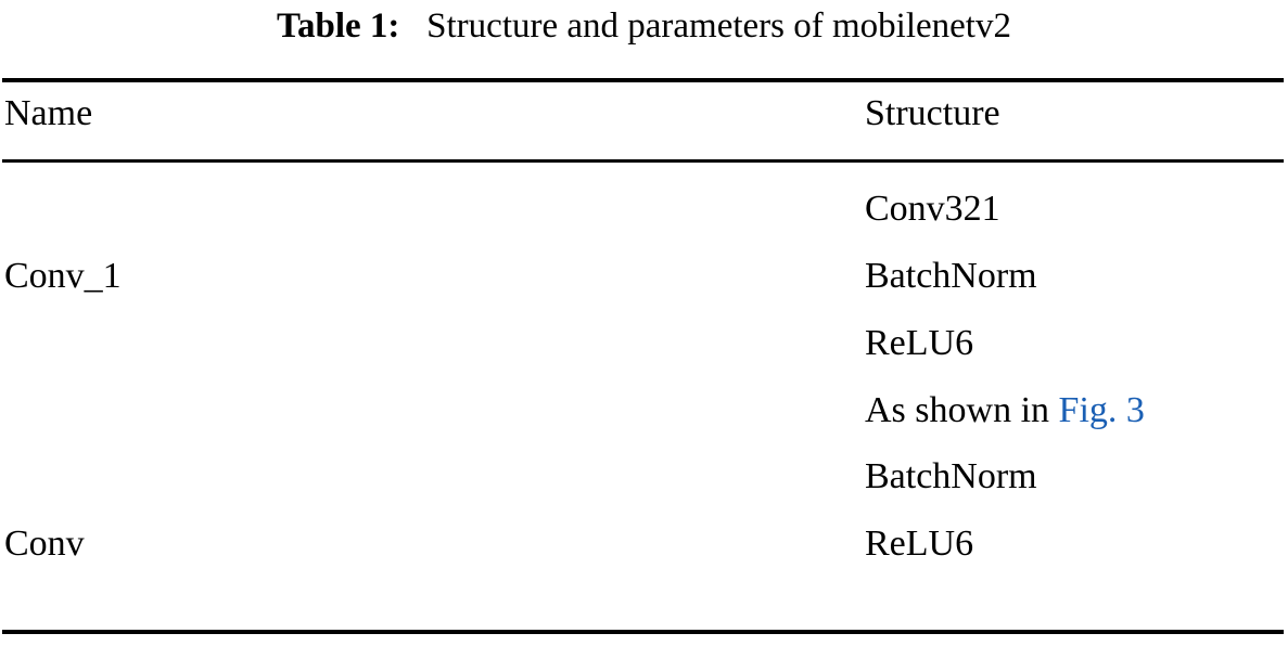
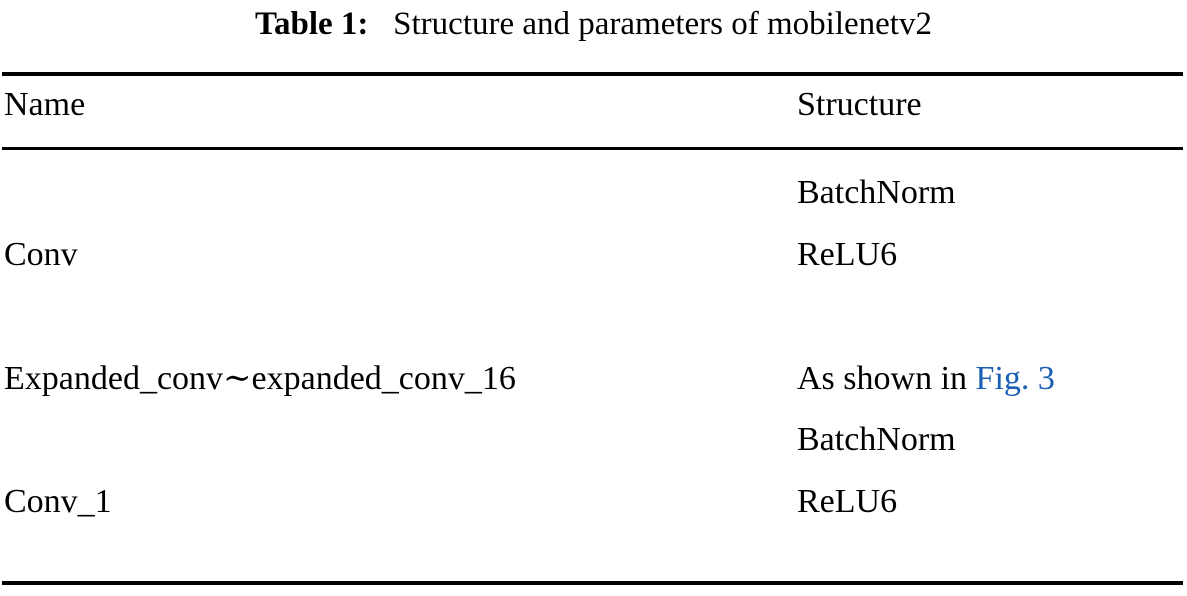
  Table 1: Structure and parameters of mobilenetv2
  Name
  Structure
- Conv_1
+ Conv
- Conv321
  BatchNorm
  ReLU6
+ Expanded_conv∼expanded_conv_16
  As shown in Fig. 3
- Conv
+ Conv_1
  BatchNorm
  ReLU6
